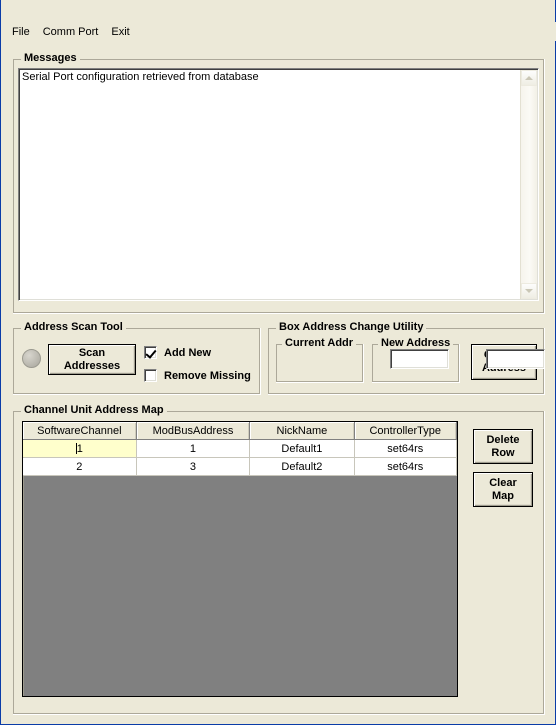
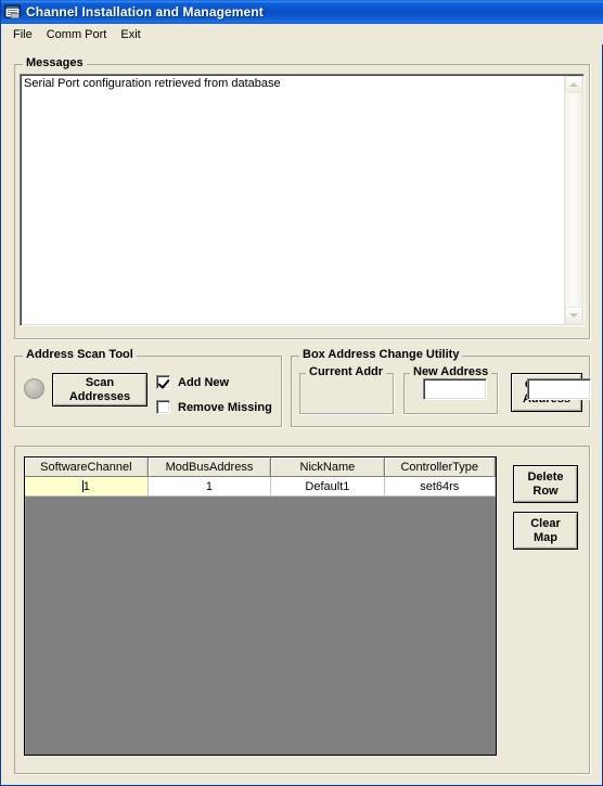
+ Channel Installation and Management
  File
  Comm Port
  Exit
  Messages
  Serial Port configuration retrieved from database
  Address Scan Tool
  Scan
  Addresses
  Add New
  Remove Missing
  Box Address Change Utility
  Current Addr
  New Address
- Channel Unit Address Map
  SoftwareChannel	ModBusAddress	NickName	ControllerType
  1	1	Default1	set64rs
- 2	3	Default2	set64rs
  Delete
  Row
  Clear
  Map
